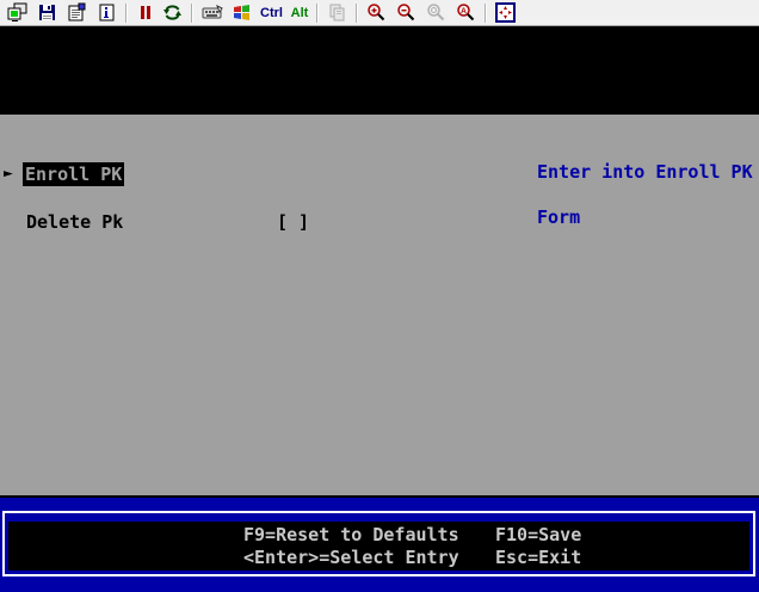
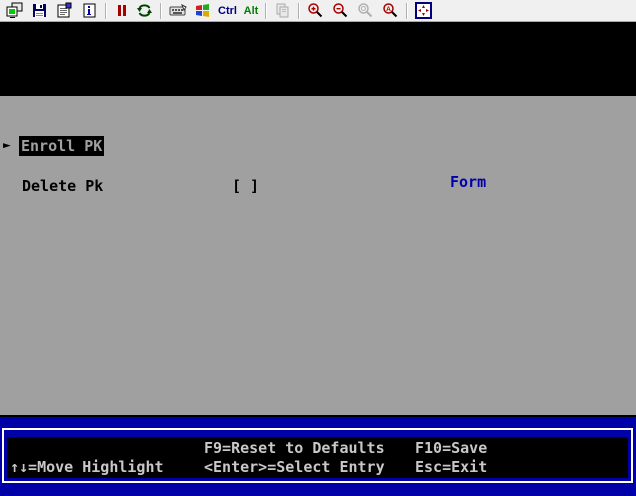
  Ctrl
  Alt
  ►
  Enroll PK
  Delete Pk
  [ ]
- Enter into Enroll PK
  Form
  F9=Reset to Defaults
  F10=Save
+ ↑↓=Move Highlight
  <Enter>=Select Entry
  Esc=Exit
